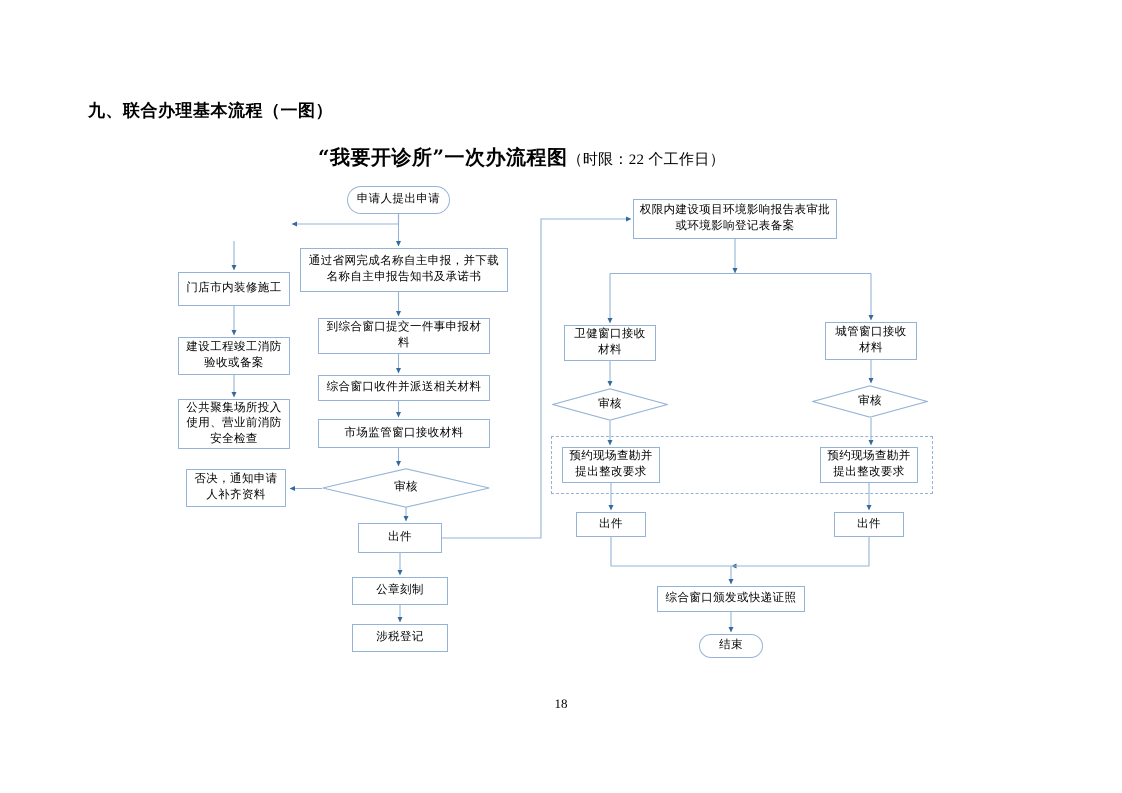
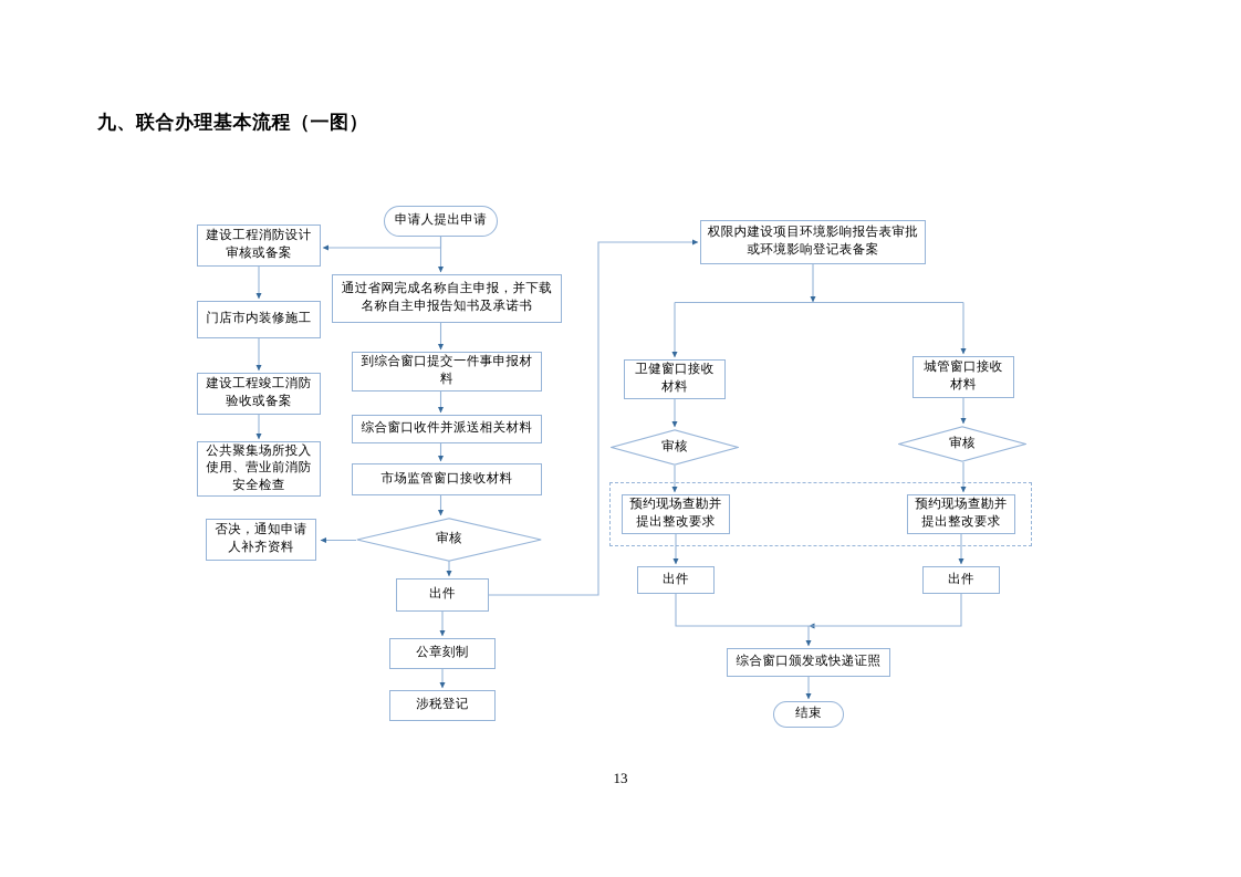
  九、联合办理基本流程（一图）
- “我要开诊所”一次办流程图（时限：22 个工作日）
  申请人提出申请
  通过省网完成名称自主申报，并下载名称自主申报告知书及承诺书
  到综合窗口提交一件事申报材料
  综合窗口收件并派送相关材料
  市场监管窗口接收材料
  审核
  否决，通知申请人补齐资料
  出件
  公章刻制
  涉税登记
+ 建设工程消防设计审核或备案
  门店市内装修施工
  建设工程竣工消防验收或备案
  公共聚集场所投入使用、营业前消防安全检查
  权限内建设项目环境影响报告表审批或环境影响登记表备案
  卫健窗口接收材料
  城管窗口接收材料
  审核
  审核
  预约现场查勘并提出整改要求
  预约现场查勘并提出整改要求
  出件
  出件
  综合窗口颁发或快递证照
  结束
- 18
+ 13
